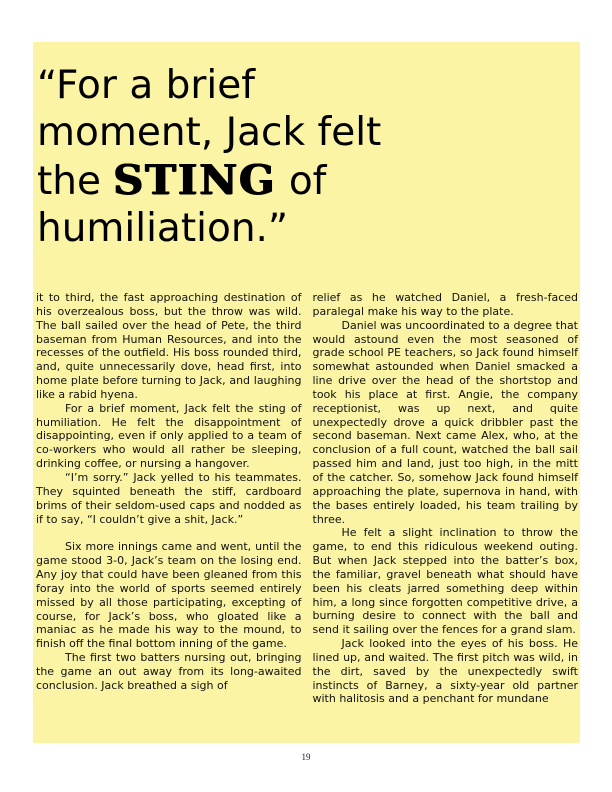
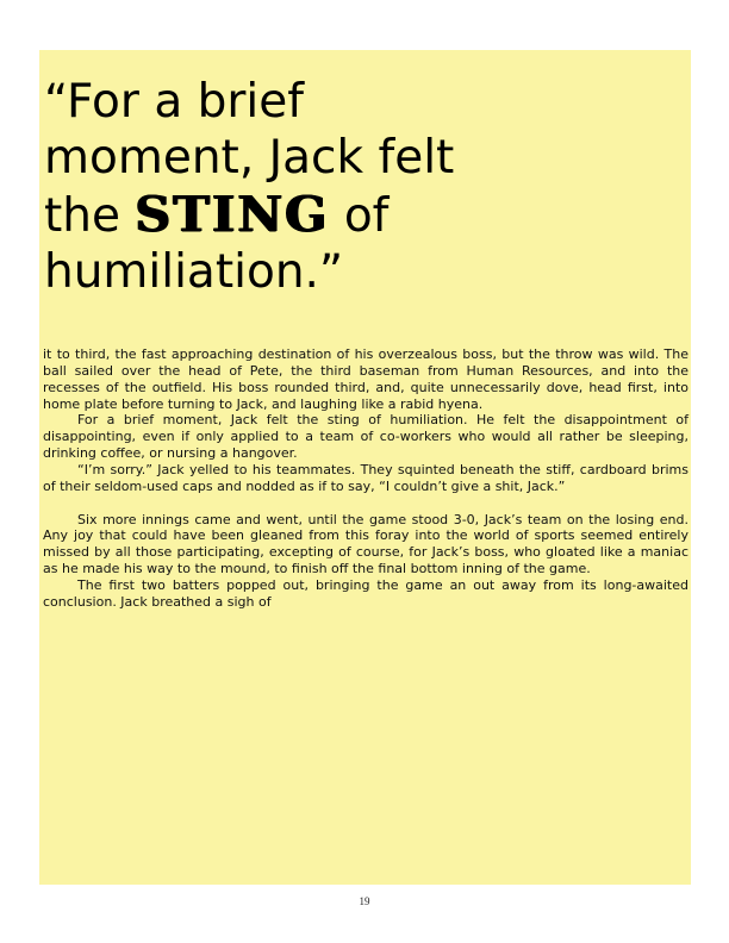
  “For a brief
  moment, Jack felt
  the STING of
  humiliation.”
  it to third, the fast approaching destination of his overzealous boss, but the throw was wild. The ball sailed over the head of Pete, the third baseman from Human Resources, and into the recesses of the outfield. His boss rounded third, and, quite unnecessarily dove, head first, into home plate before turning to Jack, and laughing like a rabid hyena.
  For a brief moment, Jack felt the sting of humiliation. He felt the disappointment of disappointing, even if only applied to a team of co-workers who would all rather be sleeping, drinking coffee, or nursing a hangover.
  “I’m sorry.” Jack yelled to his teammates. They squinted beneath the stiff, cardboard brims of their seldom-used caps and nodded as if to say, “I couldn’t give a shit, Jack.”
  Six more innings came and went, until the game stood 3-0, Jack’s team on the losing end. Any joy that could have been gleaned from this foray into the world of sports seemed entirely missed by all those participating, excepting of course, for Jack’s boss, who gloated like a maniac as he made his way to the mound, to finish off the final bottom inning of the game.
- The first two batters nursing out, bringing the game an out away from its long-awaited conclusion. Jack breathed a sigh of
+ The first two batters popped out, bringing the game an out away from its long-awaited conclusion. Jack breathed a sigh of
- relief as he watched Daniel, a fresh-faced paralegal make his way to the plate.
- Daniel was uncoordinated to a degree that would astound even the most seasoned of grade school PE teachers, so Jack found himself somewhat astounded when Daniel smacked a line drive over the head of the shortstop and took his place at first. Angie, the company receptionist, was up next, and quite unexpectedly drove a quick dribbler past the second baseman. Next came Alex, who, at the conclusion of a full count, watched the ball sail passed him and land, just too high, in the mitt of the catcher. So, somehow Jack found himself approaching the plate, supernova in hand, with the bases entirely loaded, his team trailing by three.
- He felt a slight inclination to throw the game, to end this ridiculous weekend outing. But when Jack stepped into the batter’s box, the familiar, gravel beneath what should have been his cleats jarred something deep within him, a long since forgotten competitive drive, a burning desire to connect with the ball and send it sailing over the fences for a grand slam.
- Jack looked into the eyes of his boss. He lined up, and waited. The first pitch was wild, in the dirt, saved by the unexpectedly swift instincts of Barney, a sixty-year old partner with halitosis and a penchant for mundane
  19
